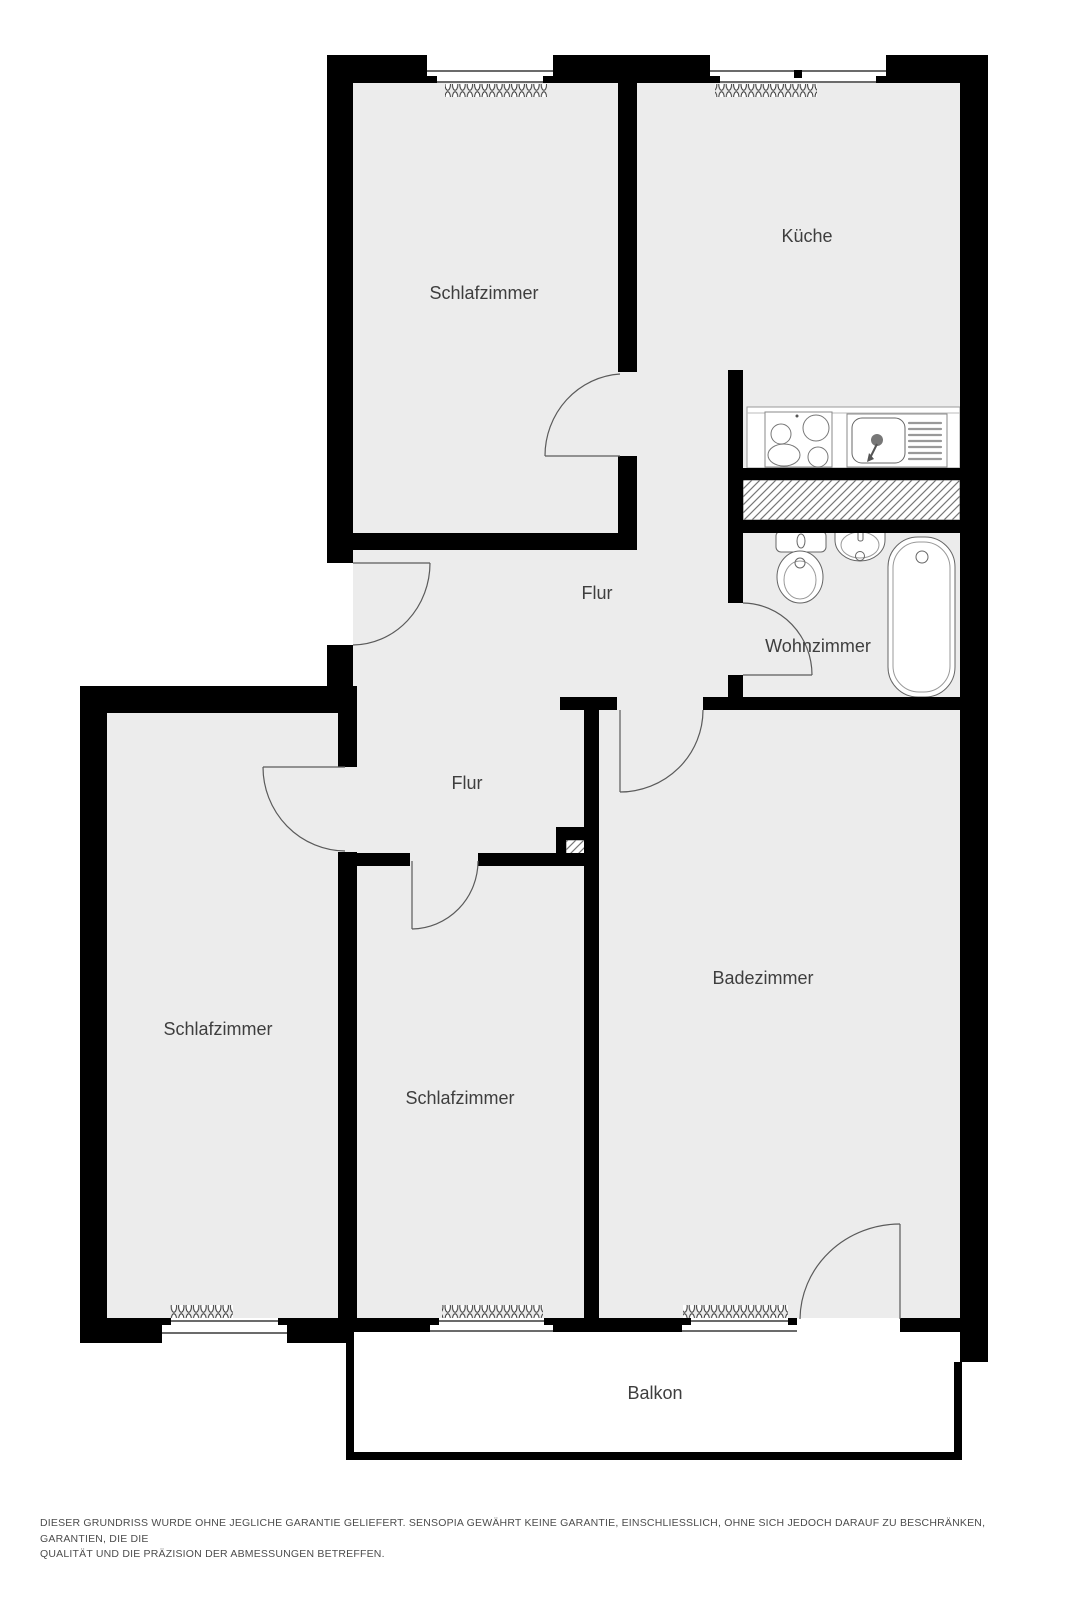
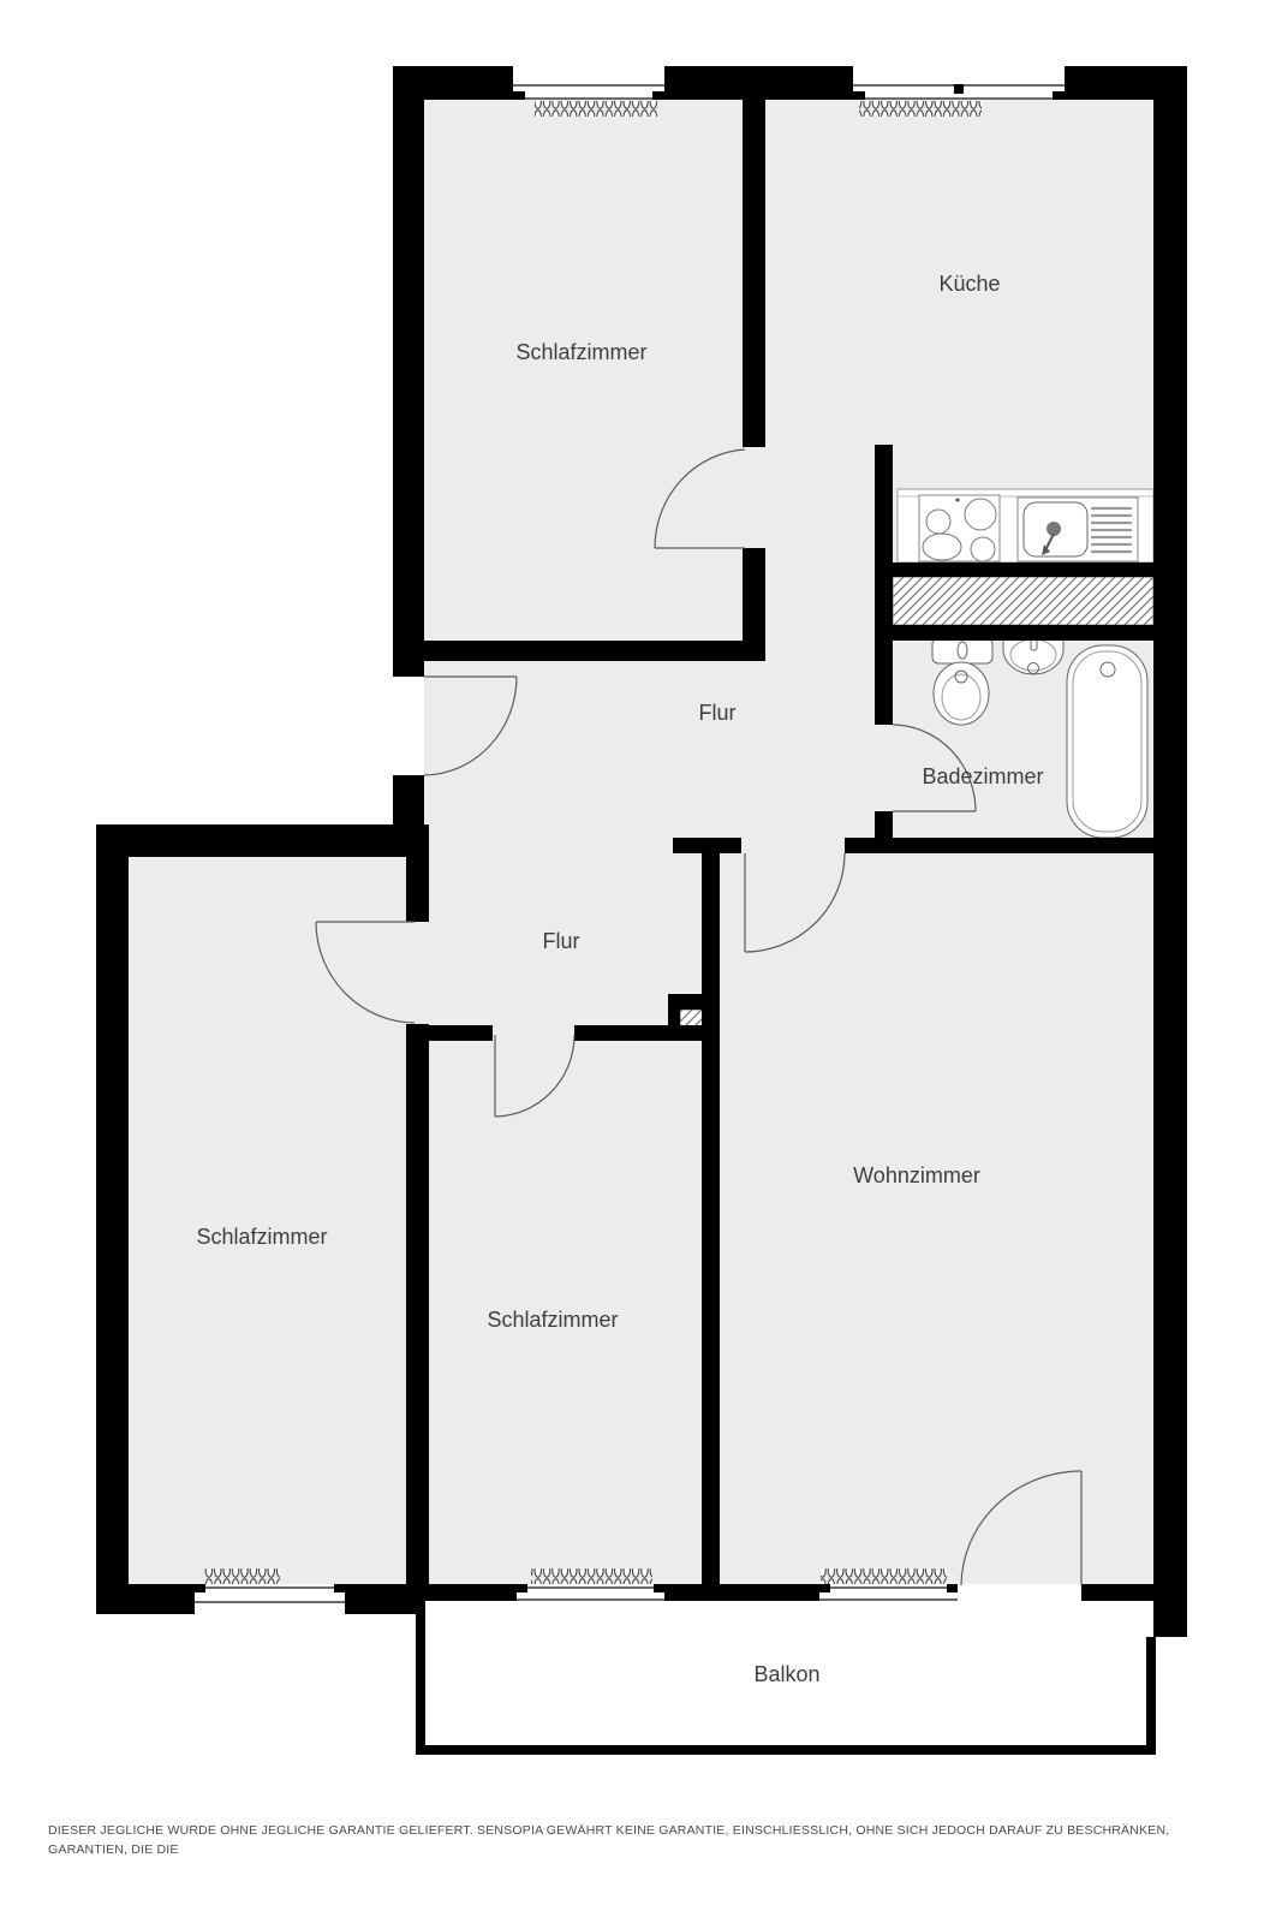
  Schlafzimmer
  Küche
  Flur
- Wohnzimmer
+ Badezimmer
  Flur
  Schlafzimmer
  Schlafzimmer
- Badezimmer
+ Wohnzimmer
  Balkon
- DIESER GRUNDRISS WURDE OHNE JEGLICHE GARANTIE GELIEFERT. SENSOPIA GEWÄHRT KEINE GARANTIE, EINSCHLIESSLICH, OHNE SICH JEDOCH DARAUF ZU BESCHRÄNKEN, GARANTIEN, DIE DIE
+ DIESER JEGLICHE WURDE OHNE JEGLICHE GARANTIE GELIEFERT. SENSOPIA GEWÄHRT KEINE GARANTIE, EINSCHLIESSLICH, OHNE SICH JEDOCH DARAUF ZU BESCHRÄNKEN, GARANTIEN, DIE DIE
- QUALITÄT UND DIE PRÄZISION DER ABMESSUNGEN BETREFFEN.
